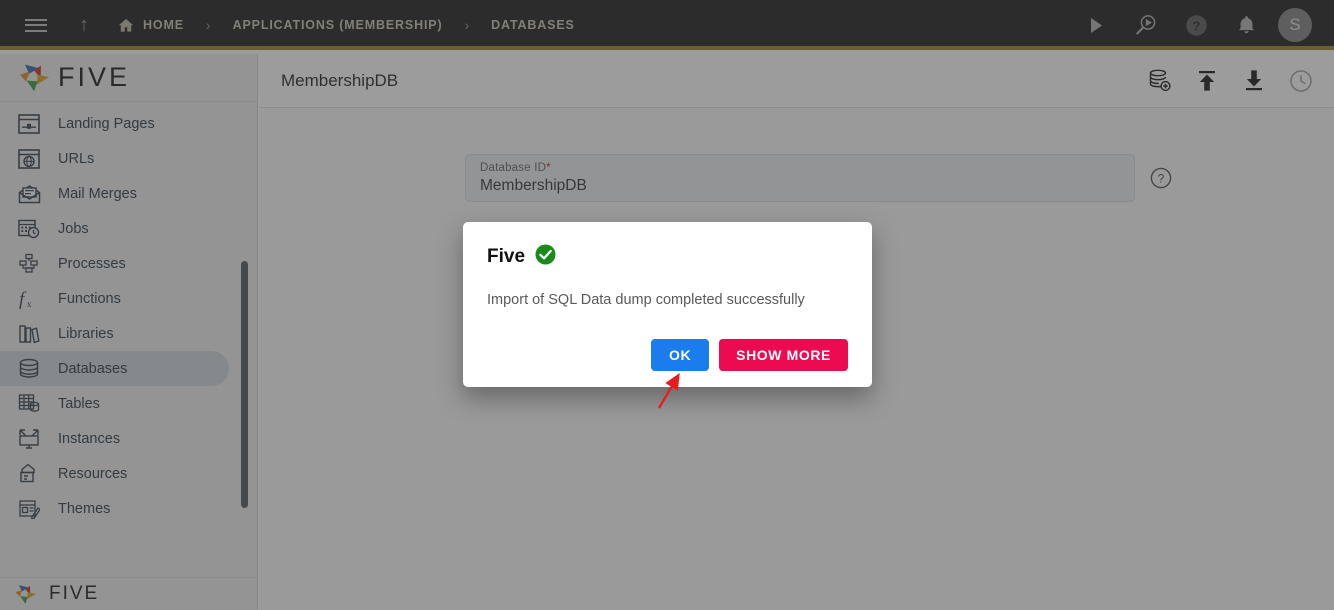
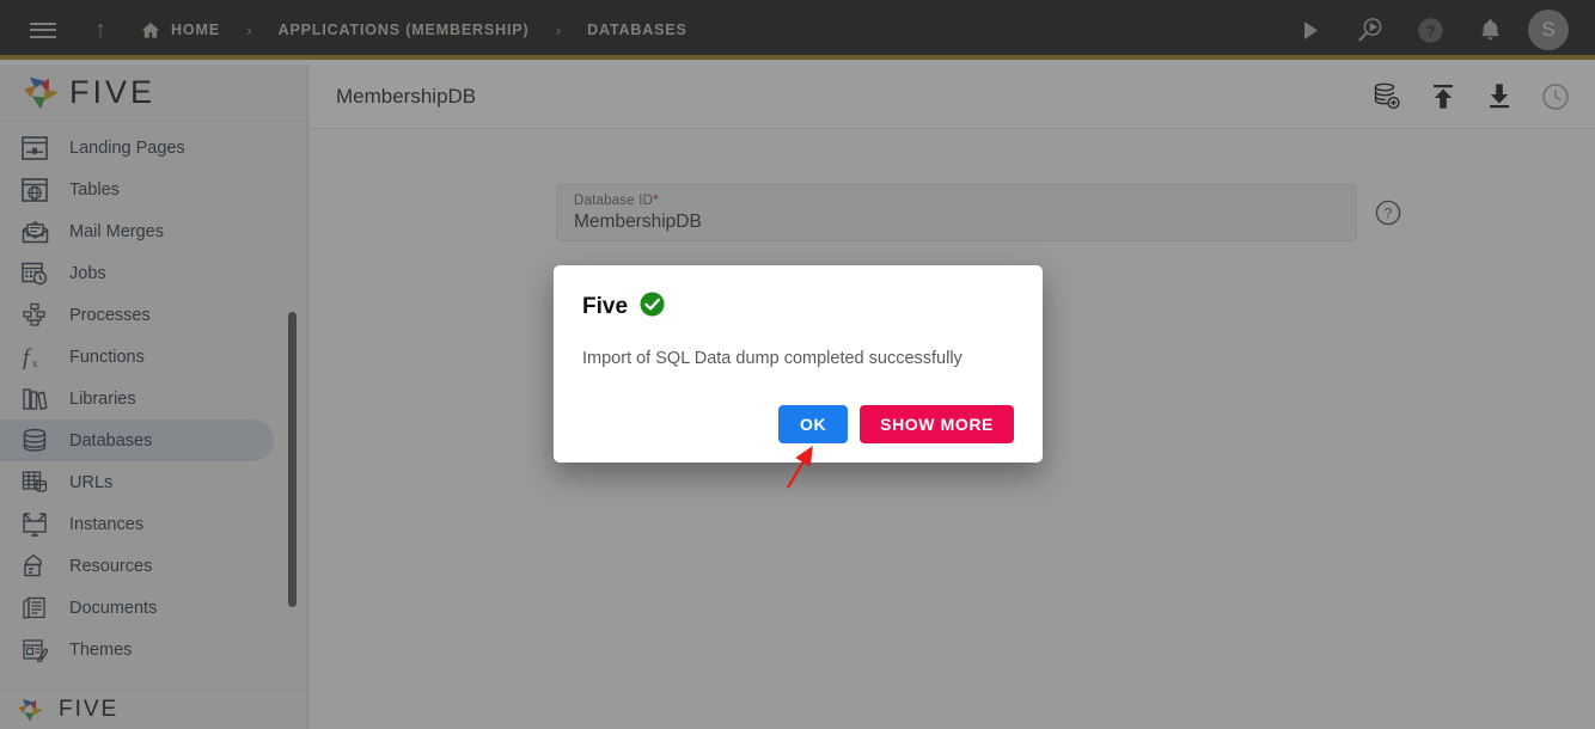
  ↑
  HOME
  ›
  APPLICATIONS (MEMBERSHIP)
  ›
  DATABASES
  ?
  S
  FIVE
  Landing Pages
- URLs
+ Tables
  Mail Merges
  Jobs
  Processes
  f
  x
  Functions
  Libraries
  Databases
- Tables
+ URLs
  Instances
  Resources
+ Documents
  Themes
  FIVE
  MembershipDB
  Database ID*
  MembershipDB
  ?
  Five
  Import of SQL Data dump completed successfully
  OK
  SHOW MORE
